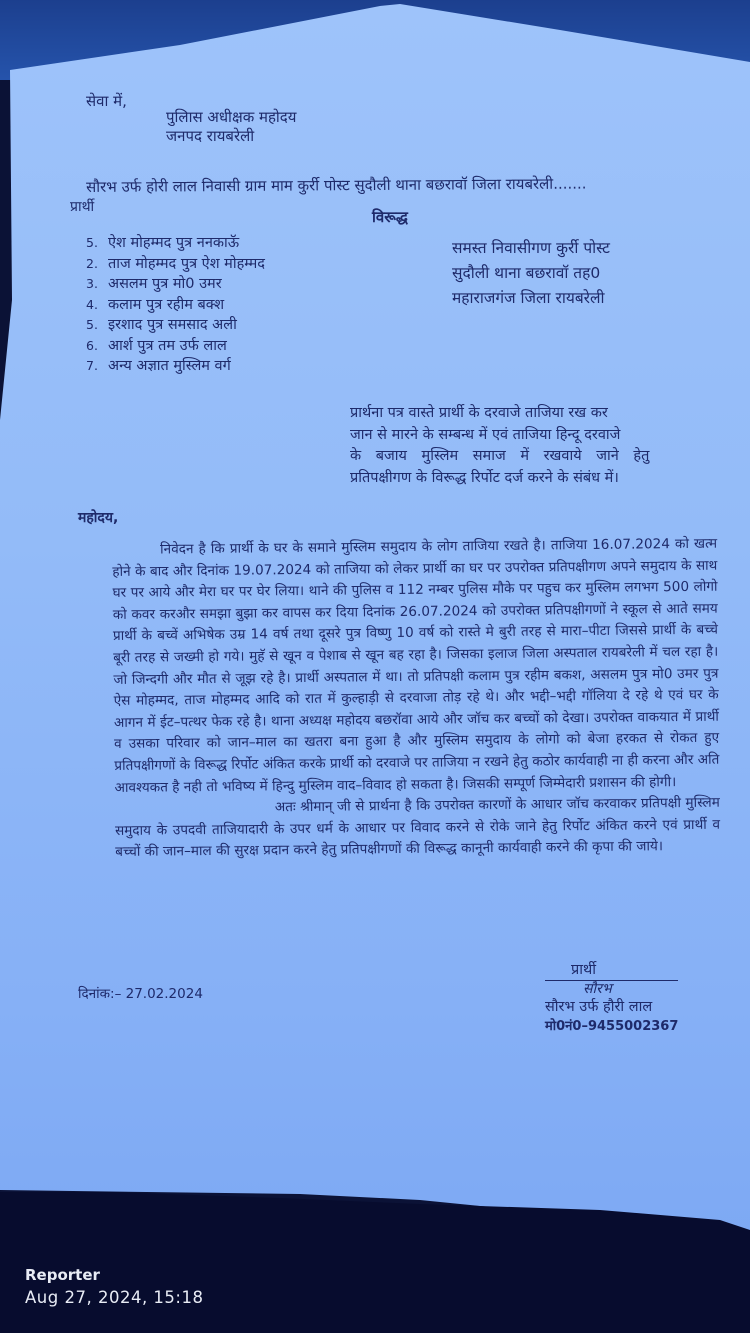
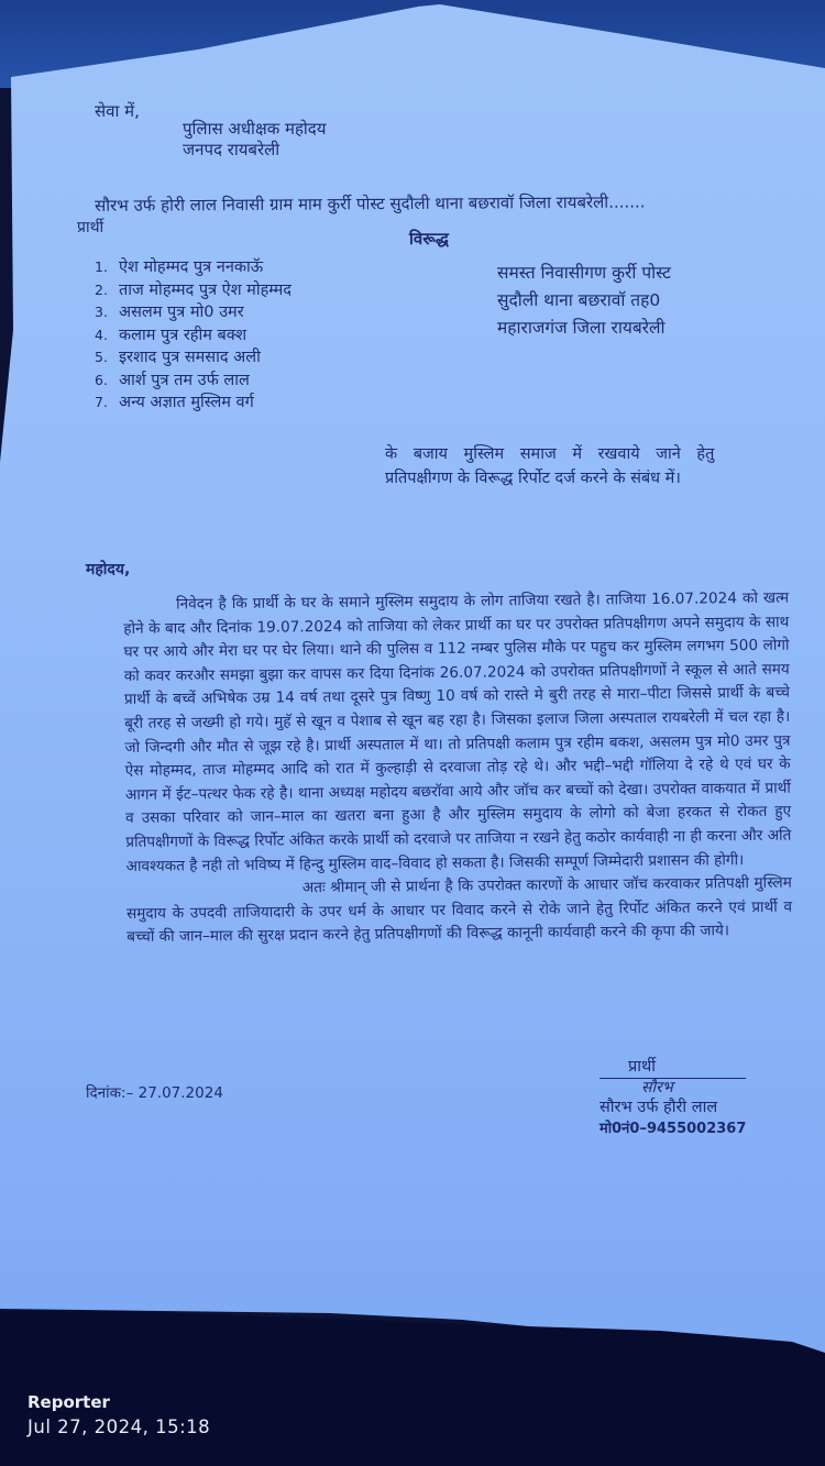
  सेवा में,
  पुलिास अधीक्षक महोदय
  जनपद रायबरेली
  सौरभ उर्फ होरी लाल निवासी ग्राम माम कुर्री पोस्ट सुदौली थाना बछरावॉ जिला रायबरेली.......
  प्रार्थी
  विरूद्ध
- 5. ऐश मोहम्मद पुत्र ननकाऊॅ
+ 1. ऐश मोहम्मद पुत्र ननकाऊॅ
  2. ताज मोहम्मद पुत्र ऐश मोहम्मद
  3. असलम पुत्र मो0 उमर
  4. कलाम पुत्र रहीम बक्श
  5. इरशाद पुत्र समसाद अली
  6. आर्श पुत्र तम उर्फ लाल
  7. अन्य अज्ञात मुस्लिम वर्ग
  समस्त निवासीगण कुर्री पोस्ट
  सुदौली थाना बछरावॉ तह0
  महाराजगंज जिला रायबरेली
- प्रार्थना पत्र वास्ते प्रार्थी के दरवाजे ताजिया रख कर
- जान से मारने के सम्बन्ध में एवं ताजिया हिन्दू दरवाजे
  के बजाय मुस्लिम समाज में रखवाये जाने हेतु
  प्रतिपक्षीगण के विरूद्ध रिर्पोट दर्ज करने के संबंध में।
  महोदय,
  निवेदन है कि प्रार्थी के घर के समाने मुस्लिम समुदाय के लोग ताजिया रखते है। ताजिया 16.07.2024 को खत्म होने के बाद और दिनांक 19.07.2024 को ताजिया को लेकर प्रार्थी का घर पर उपरोक्त प्रतिपक्षीगण अपने समुदाय के साथ घर पर आये और मेरा घर पर घेर लिया। थाने की पुलिस व 112 नम्बर पुलिस मौके पर पहुच कर मुस्लिम लगभग 500 लोगो को कवर करऔर समझा बुझा कर वापस कर दिया दिनांक 26.07.2024 को उपरोक्त प्रतिपक्षीगणों ने स्कूल से आते समय प्रार्थी के बच्वें अभिषेक उम्र 14 वर्ष तथा दूसरे पुत्र विष्णु 10 वर्ष को रास्ते मे बुरी तरह से मारा–पीटा जिससे प्रार्थी के बच्चे बूरी तरह से जख्मी हो गये। मुहॅ से खून व पेशाब से खून बह रहा है। जिसका इलाज जिला अस्पताल रायबरेली में चल रहा है। जो जिन्दगी और मौत से जूझ रहे है। प्रार्थी अस्पताल में था। तो प्रतिपक्षी कलाम पुत्र रहीम बकश, असलम पुत्र मो0 उमर पुत्र ऐस मोहम्मद, ताज मोहम्मद आदि को रात में कुल्हाड़ी से दरवाजा तोड़ रहे थे। और भद्दी–भद्दी गॉलिया दे रहे थे एवं घर के आगन में ईट–पत्थर फेक रहे है। थाना अध्यक्ष महोदय बछरॉवा आये और जॉच कर बच्चों को देखा। उपरोक्त वाकयात में प्रार्थी व उसका परिवार को जान–माल का खतरा बना हुआ है और मुस्लिम समुदाय के लोगो को बेजा हरकत से रोकत हुए प्रतिपक्षीगणों के विरूद्ध रिर्पोट अंकित करके प्रार्थी को दरवाजे पर ताजिया न रखने हेतु कठोर कार्यवाही ना ही करना और अति आवश्यकत है नही तो भविष्य में हिन्दु मुस्लिम वाद–विवाद हो सकता है। जिसकी सम्पूर्ण जिम्मेदारी प्रशासन की होगी।
  अतः श्रीमान् जी से प्रार्थना है कि उपरोक्त कारणों के आधार जॉच करवाकर प्रतिपक्षी मुस्लिम समुदाय के उपदवी ताजियादारी के उपर धर्म के आधार पर विवाद करने से रोके जाने हेतु रिर्पोट अंकित करने एवं प्रार्थी व बच्चों की जान–माल की सुरक्ष प्रदान करने हेतु प्रतिपक्षीगणों की विरूद्ध कानूनी कार्यवाही करने की कृपा की जाये।
- दिनांक:– 27.02.2024
+ दिनांक:– 27.07.2024
  प्रार्थी
  सौरभ
  सौरभ उर्फ हौरी लाल
  मो0नं0–9455002367
  Reporter
- Aug 27, 2024, 15:18
+ Jul 27, 2024, 15:18
